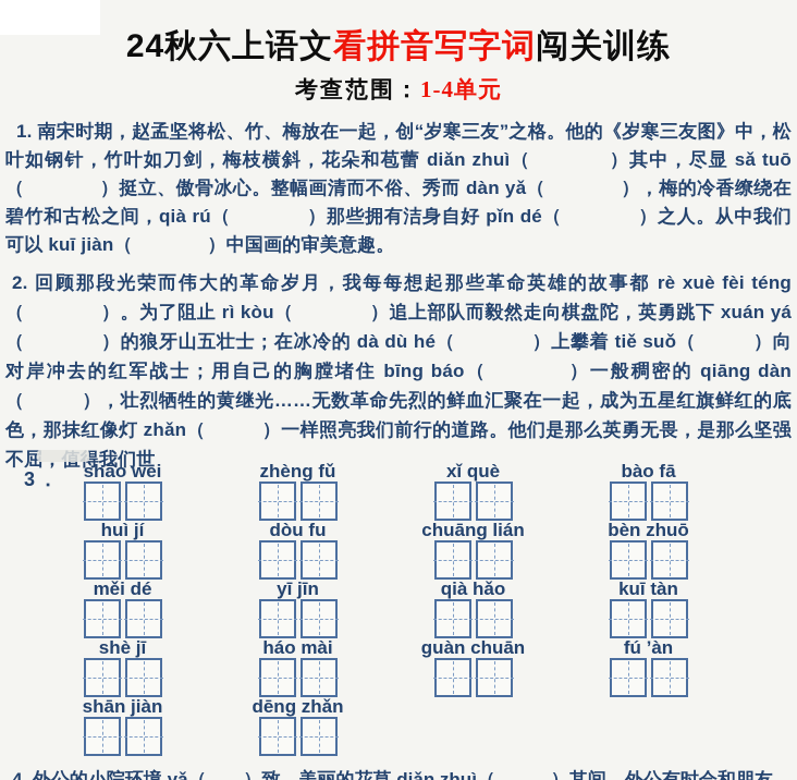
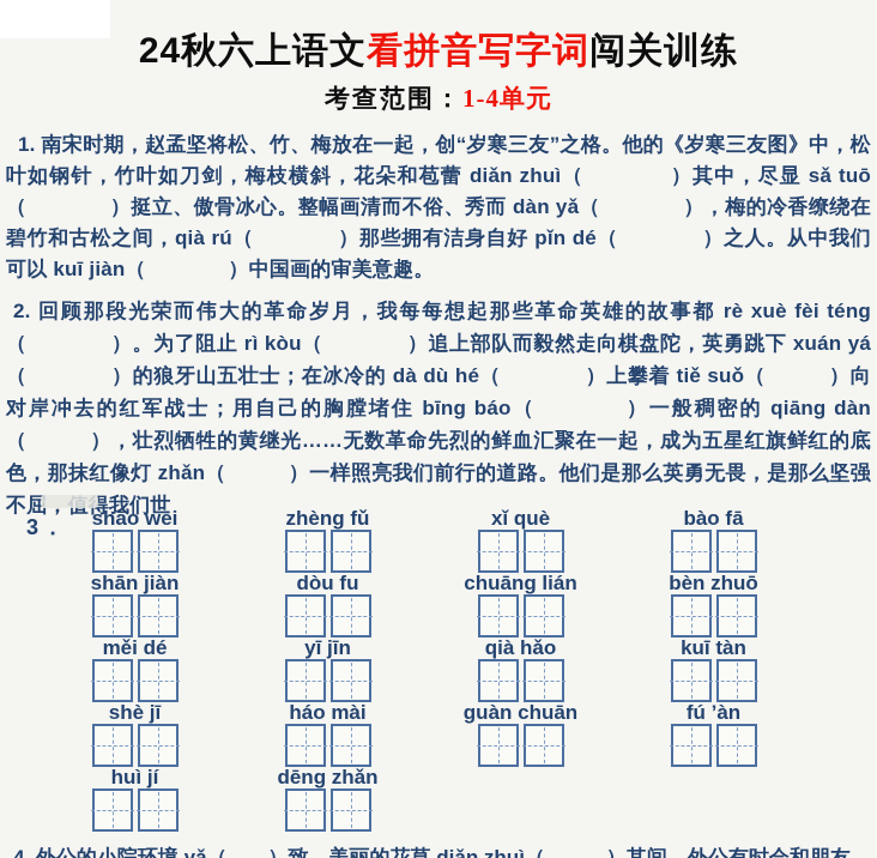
  24秋六上语文看拼音写字词闯关训练
  考查范围：1-4单元
  1. 南宋时期，赵孟坚将松、竹、梅放在一起，创“岁寒三友”之格。他的《岁寒三友图》中，松叶如钢针，竹叶如刀剑，梅枝横斜，花朵和苞蕾 diǎn zhuì（ ）其中，尽显 sǎ tuō（ ）挺立、傲骨冰心。整幅画清而不俗、秀而 dàn yǎ（ ），梅的冷香缭绕在碧竹和古松之间，qià rú（ ）那些拥有洁身自好 pǐn dé（ ）之人。从中我们可以 kuī jiàn（ ）中国画的审美意趣。
  2. 回顾那段光荣而伟大的革命岁月，我每每想起那些革命英雄的故事都 rè xuè fèi téng（ ）。为了阻止 rì kòu（ ）追上部队而毅然走向棋盘陀，英勇跳下 xuán yá（ ）的狼牙山五壮士；在冰冷的 dà dù hé（ ）上攀着 tiě suǒ（ ）向对岸冲去的红军战士；用自己的胸膛堵住 bīng báo（ ）一般稠密的 qiāng dàn（ ），壮烈牺牲的黄继光……无数革命先烈的鲜血汇聚在一起，成为五星红旗鲜红的底色，那抹红像灯 zhǎn（ ）一样照亮我们前行的道路。他们是那么英勇无畏，是那么坚强不屈，值得我们世
  3．
  shāo wēi
  zhèng fǔ
  xǐ què
  bào fā
- huì jí
+ shān jiàn
  dòu fu
  chuāng lián
  bèn zhuō
  měi dé
  yī jīn
  qià hǎo
  kuī tàn
  shè jī
  háo mài
  guàn chuān
  fú ’àn
- shān jiàn
+ huì jí
  dēng zhǎn
